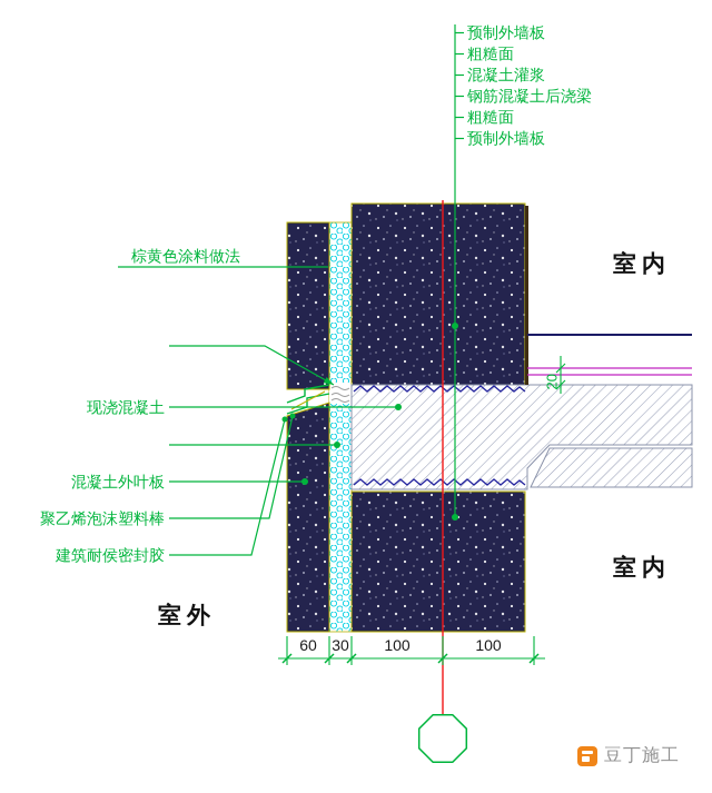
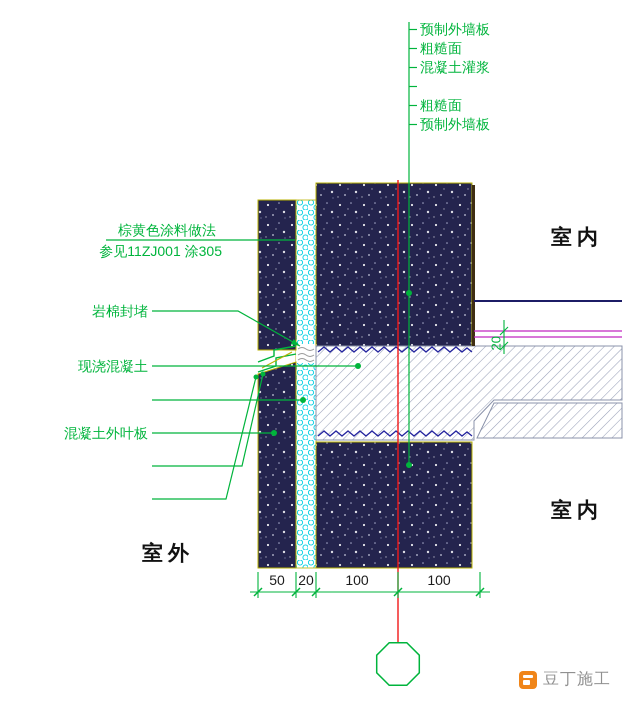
  预制外墙板
  粗糙面
  混凝土灌浆
- 钢筋混凝土后浇梁
  粗糙面
  预制外墙板
  棕黄色涂料做法
+ 参见11ZJ001 涂305
+ 岩棉封堵
  现浇混凝土
  混凝土外叶板
- 聚乙烯泡沫塑料棒
- 建筑耐侯密封胶
  室外
  室内
  室内
- 60
+ 50
- 30
+ 20
  100
  100
  豆丁施工
